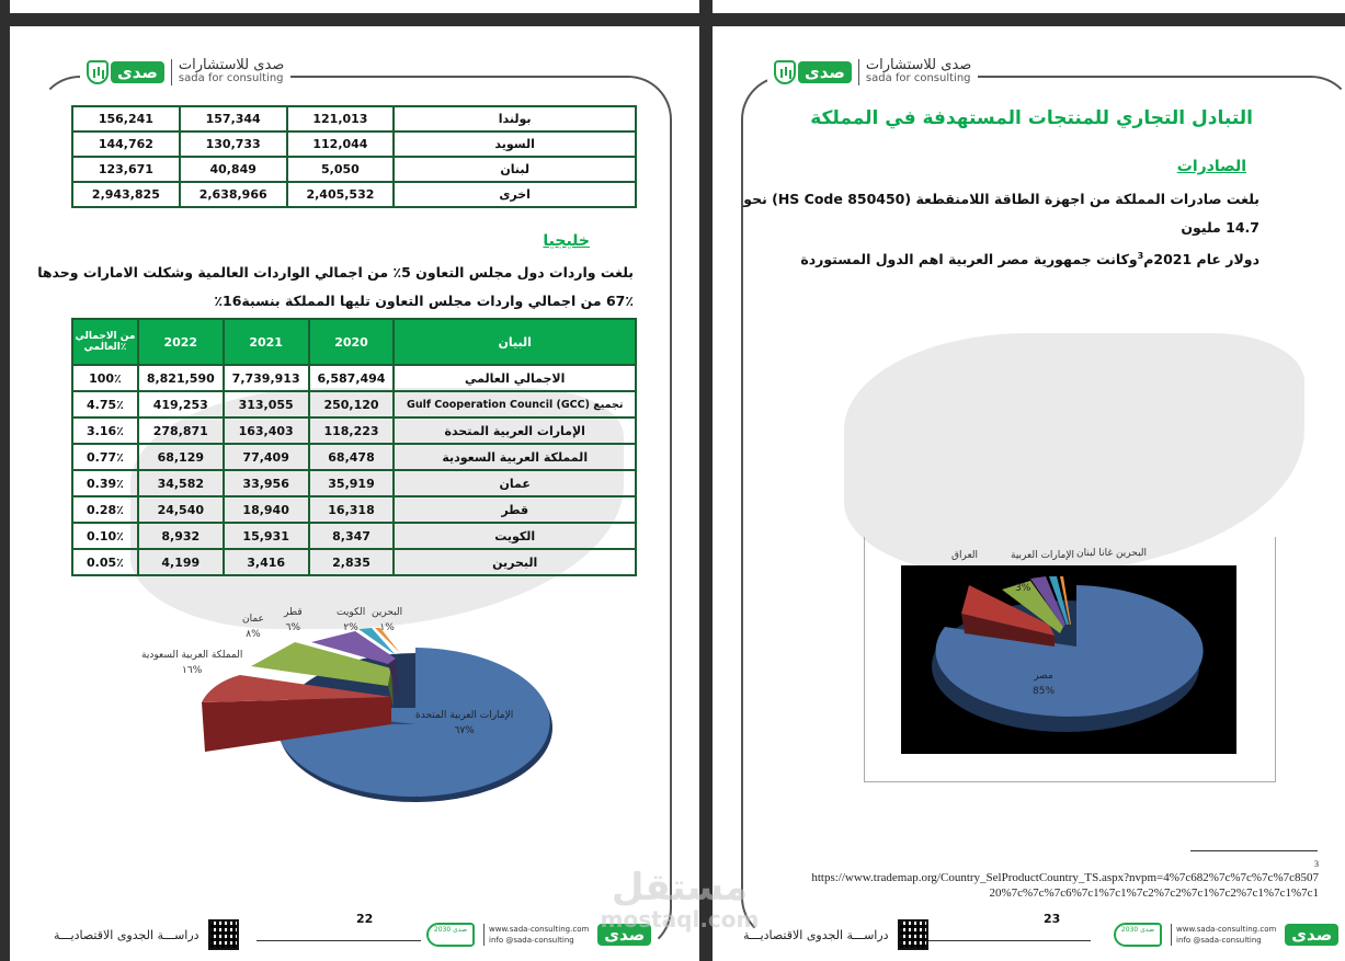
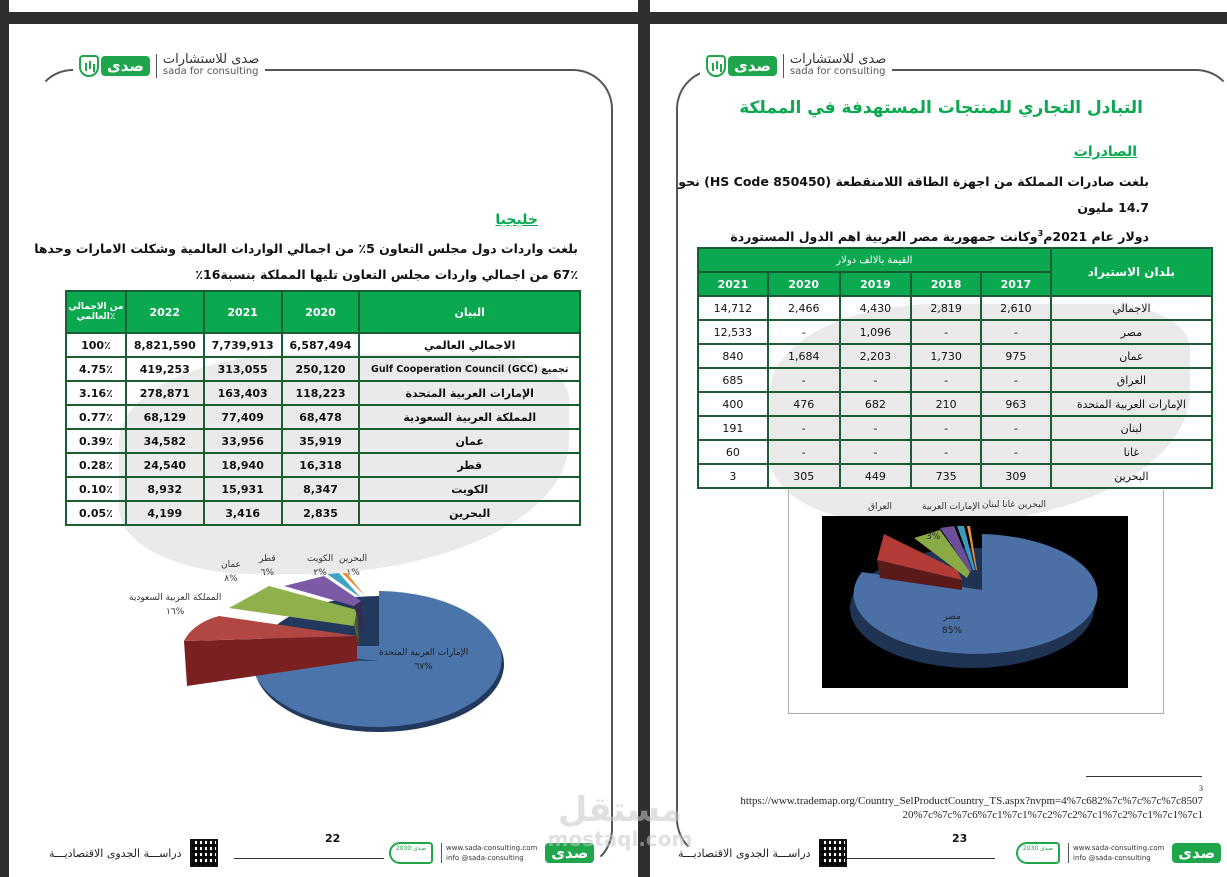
  صدى
  صدى للاستشارات
  sada for consulting
- بولندا	121,013	157,344	156,241
- السويد	112,044	130,733	144,762
- لبنان	5,050	40,849	123,671
- اخرى	2,405,532	2,638,966	2,943,825
  خليجيا
  بلغت واردات دول مجلس التعاون 5٪ من اجمالي الواردات العالمية وشكلت الامارات وحدها
  67٪ من اجمالي واردات مجلس التعاون تليها المملكة بنسبة16٪
  البيان	2020	2021	2022	من الاجمالي ٪العالمي
  الاجمالي العالمي	6,587,494	7,739,913	8,821,590	100٪
  تجميع Gulf Cooperation Council (GCC)	250,120	313,055	419,253	4.75٪
  الإمارات العربية المتحدة	118,223	163,403	278,871	3.16٪
  المملكة العربية السعودية	68,478	77,409	68,129	0.77٪
  عمان	35,919	33,956	34,582	0.39٪
  قطر	16,318	18,940	24,540	0.28٪
  الكويت	8,347	15,931	8,932	0.10٪
  البحرين	2,835	3,416	4,199	0.05٪
  الإمارات العربية المتحدة
  %٦٧
  المملكة العربية السعودية
  %١٦
  عمان
  %٨
  قطر
  %٦
  الكويت
  %٢
  البحرين
  %١
  22
  دراســـة الجدوى الاقتصاديـــة
  www.sada-consulting.com
  info @sada-consulting
  صدى
  صدى
  صدى للاستشارات
  sada for consulting
  التبادل التجاري للمنتجات المستهدفة في المملكة
  الصادرات
  بلغت صادرات المملكة من اجهزة الطاقة اللامنقطعة (HS Code 850450) نحو 14.7 مليون
  دولار عام 2021م3وكانت جمهورية مصر العربية اهم الدول المستوردة
+ بلدان الاستيراد	القيمة بالالف دولار
+ 2017	2018	2019	2020	2021
+ الاجمالي	2,610	2,819	4,430	2,466	14,712
+ مصر	-	-	1,096	-	12,533
+ عمان	975	1,730	2,203	1,684	840
+ العراق	-	-	-	-	685
+ الإمارات العربية المتحدة	963	210	682	476	400
+ لبنان	-	-	-	-	191
+ غانا	-	-	-	-	60
+ البحرين	309	735	449	305	3
  مصر
  85%
  العراق
  الإمارات العربية
  3%
  البحرين غانا لبنان
  3
  https://www.trademap.org/Country_SelProductCountry_TS.aspx?nvpm=4%7c682%7c%7c%7c%7c8507
  20%7c%7c%7c6%7c1%7c1%7c2%7c2%7c1%7c2%7c1%7c1%7c1
  23
  دراســـة الجدوى الاقتصاديـــة
  www.sada-consulting.com
  info @sada-consulting
  صدى
  مستقل
  mostaql.com
